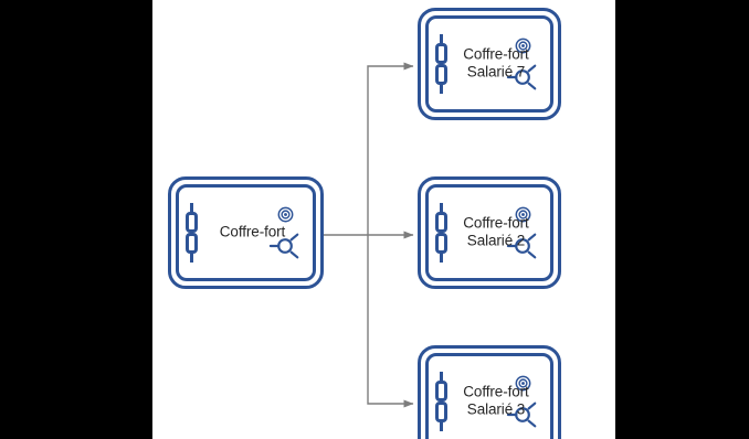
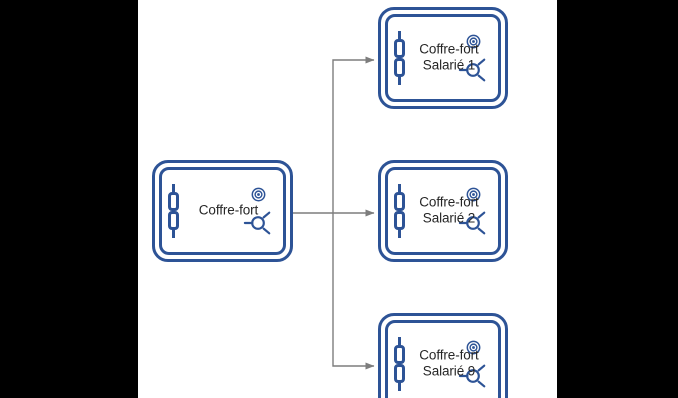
  Coffre-fort
  Coffre-fort
- Salarié 7
+ Salarié 1
  Coffre-fort
  Salarié 2
  Coffre-fort
- Salarié 3
+ Salarié 9
